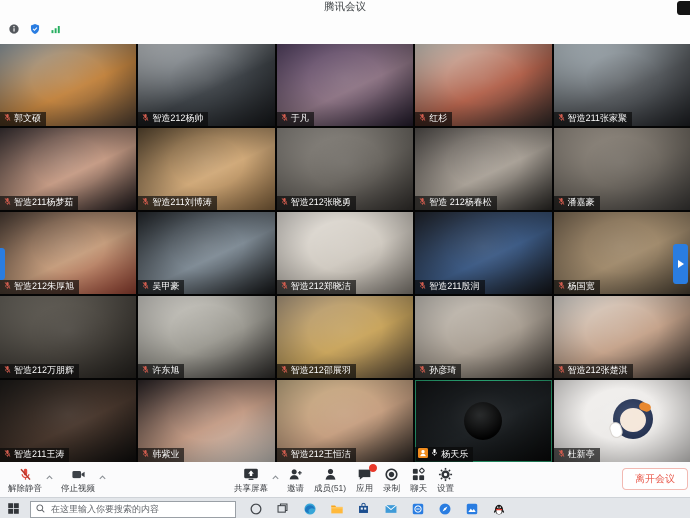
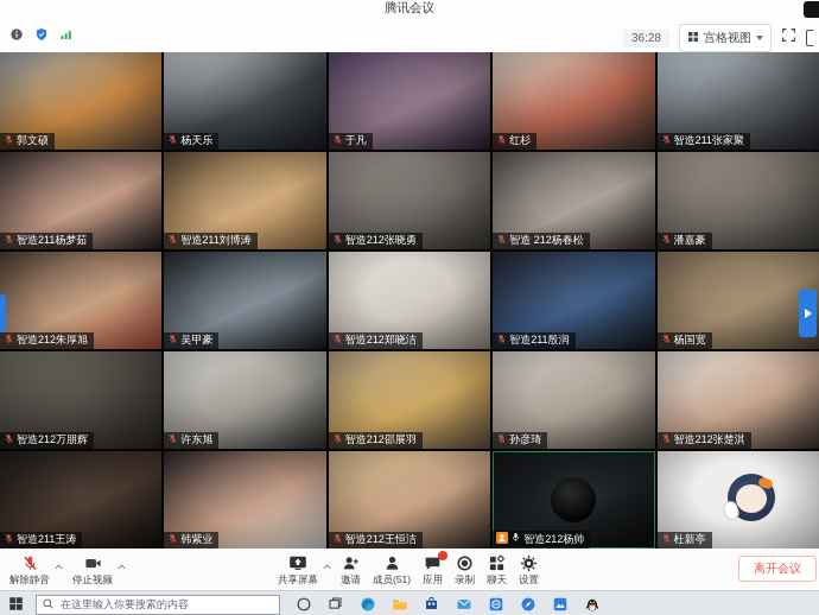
  腾讯会议
+ 36:28
+ 宫格视图
  郭文硕
- 智造212杨帅
+ 杨天乐
  于凡
  红杉
  智造211张家聚
  智造211杨梦茹
  智造211刘博涛
  智造212张晓勇
  智造 212杨春松
  潘嘉豪
  智造212朱厚旭
  吴甲豪
  智造212郑晓洁
  智造211殷润
  杨国宽
  智造212万朋辉
  许东旭
  智造212邵展羽
  孙彦琦
  智造212张楚淇
  智造211王涛
  韩紫业
  智造212王恒洁
- 杨天乐
+ 智造212杨帅
  杜新亭
  解除静音
  停止视频
  共享屏幕
  邀请
  成员(51)
  应用
  录制
  聊天
  设置
  离开会议
  在这里输入你要搜索的内容
